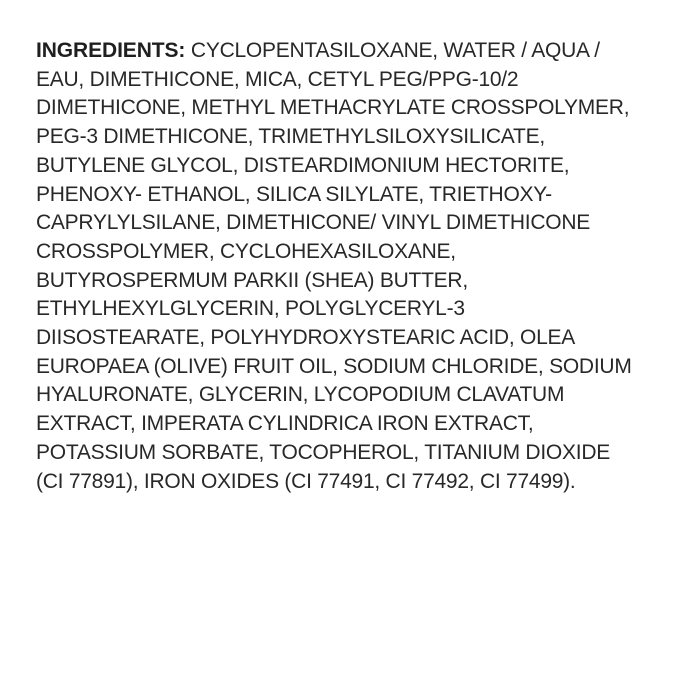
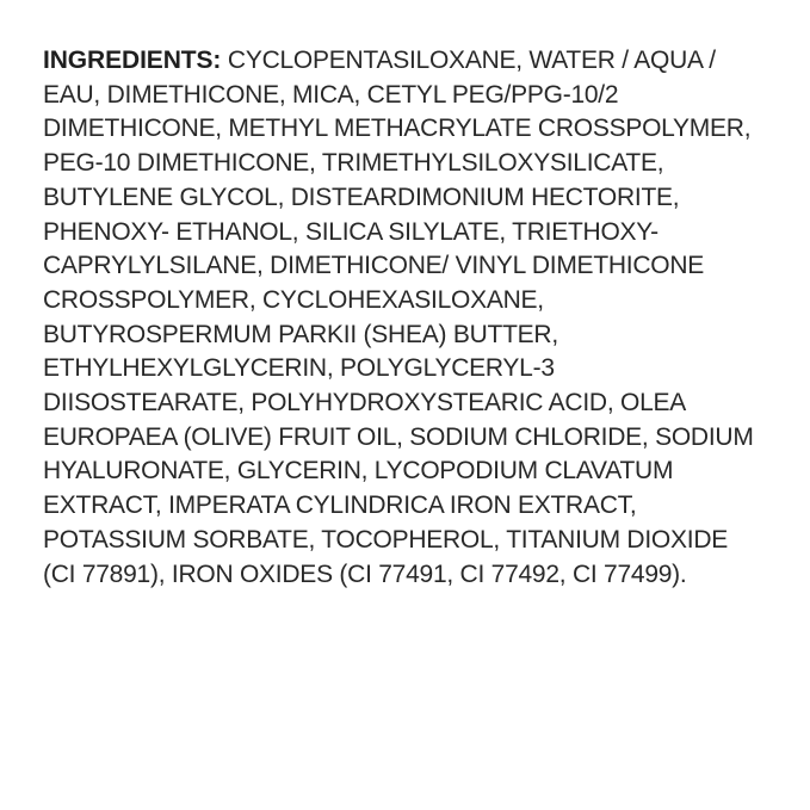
  INGREDIENTS: CYCLOPENTASILOXANE, WATER / AQUA /
  EAU, DIMETHICONE, MICA, CETYL PEG/PPG-10/2
  DIMETHICONE, METHYL METHACRYLATE CROSSPOLYMER,
- PEG-3 DIMETHICONE, TRIMETHYLSILOXYSILICATE,
+ PEG-10 DIMETHICONE, TRIMETHYLSILOXYSILICATE,
  BUTYLENE GLYCOL, DISTEARDIMONIUM HECTORITE,
  PHENOXY- ETHANOL, SILICA SILYLATE, TRIETHOXY-
  CAPRYLYLSILANE, DIMETHICONE/ VINYL DIMETHICONE
  CROSSPOLYMER, CYCLOHEXASILOXANE,
  BUTYROSPERMUM PARKII (SHEA) BUTTER,
  ETHYLHEXYLGLYCERIN, POLYGLYCERYL-3
  DIISOSTEARATE, POLYHYDROXYSTEARIC ACID, OLEA
  EUROPAEA (OLIVE) FRUIT OIL, SODIUM CHLORIDE, SODIUM
  HYALURONATE, GLYCERIN, LYCOPODIUM CLAVATUM
  EXTRACT, IMPERATA CYLINDRICA IRON EXTRACT,
  POTASSIUM SORBATE, TOCOPHEROL, TITANIUM DIOXIDE
  (CI 77891), IRON OXIDES (CI 77491, CI 77492, CI 77499).
